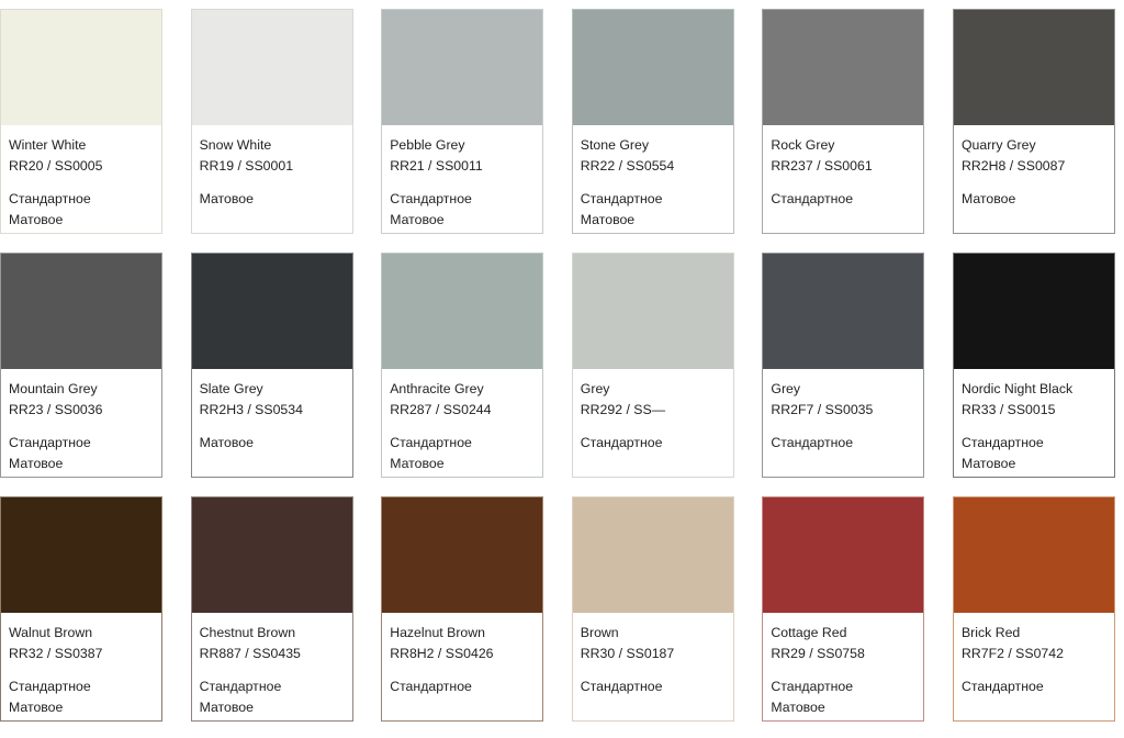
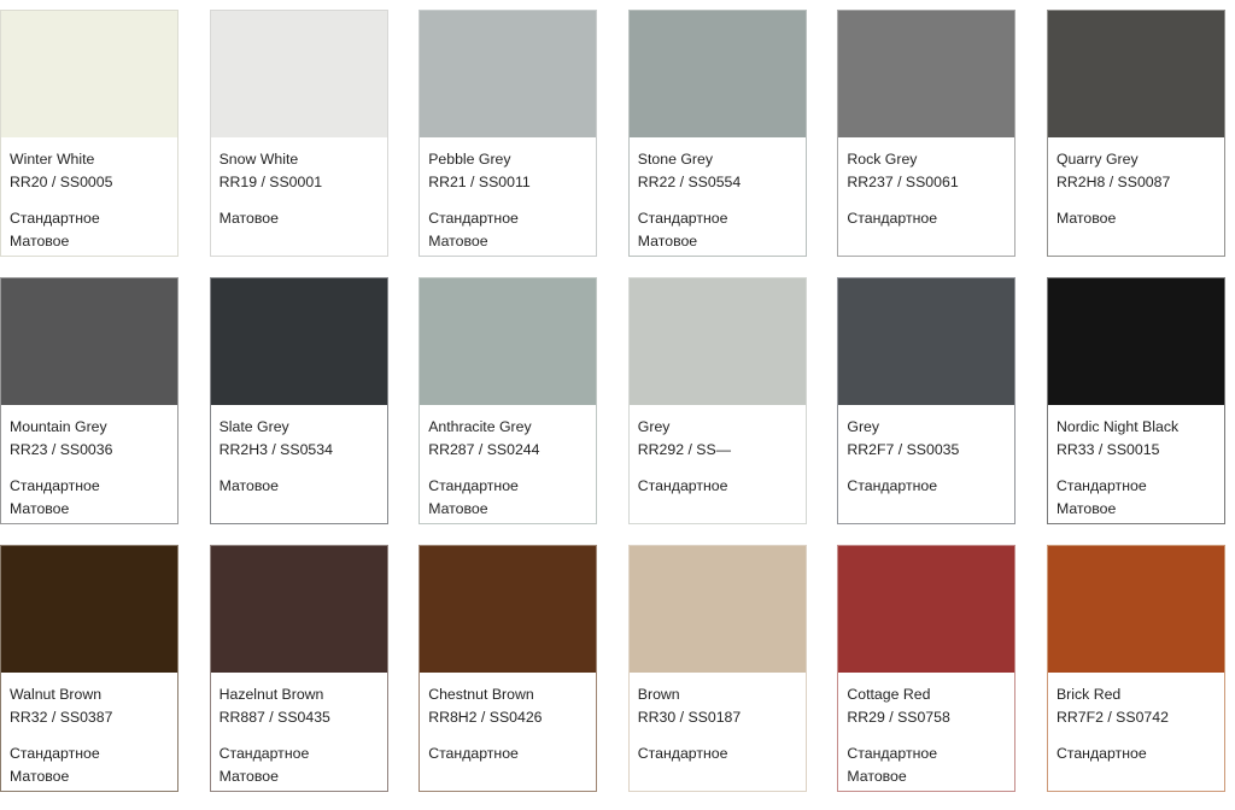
  Winter White
  RR20 / SS0005
  Стандартное
  Матовое
  Snow White
  RR19 / SS0001
  Матовое
  Pebble Grey
  RR21 / SS0011
  Стандартное
  Матовое
  Stone Grey
  RR22 / SS0554
  Стандартное
  Матовое
  Rock Grey
  RR237 / SS0061
  Стандартное
  Quarry Grey
  RR2H8 / SS0087
  Матовое
  Mountain Grey
  RR23 / SS0036
  Стандартное
  Матовое
  Slate Grey
  RR2H3 / SS0534
  Матовое
  Anthracite Grey
  RR287 / SS0244
  Стандартное
  Матовое
  Grey
  RR292 / SS—
  Стандартное
  Grey
  RR2F7 / SS0035
  Стандартное
  Nordic Night Black
  RR33 / SS0015
  Стандартное
  Матовое
  Walnut Brown
  RR32 / SS0387
  Стандартное
  Матовое
- Chestnut Brown
+ Hazelnut Brown
  RR887 / SS0435
  Стандартное
  Матовое
- Hazelnut Brown
+ Chestnut Brown
  RR8H2 / SS0426
  Стандартное
  Brown
  RR30 / SS0187
  Стандартное
  Cottage Red
  RR29 / SS0758
  Стандартное
  Матовое
  Brick Red
  RR7F2 / SS0742
  Стандартное
